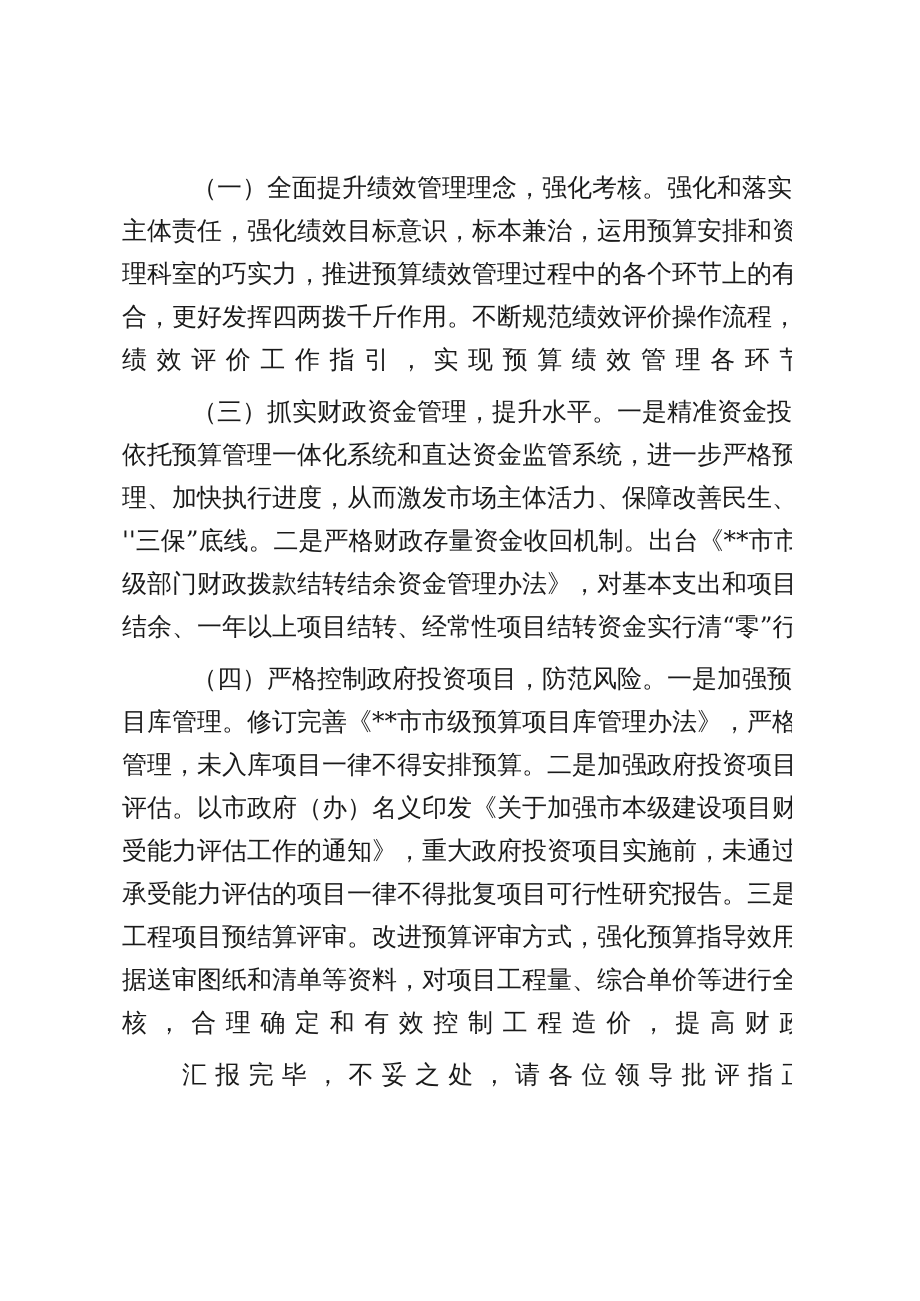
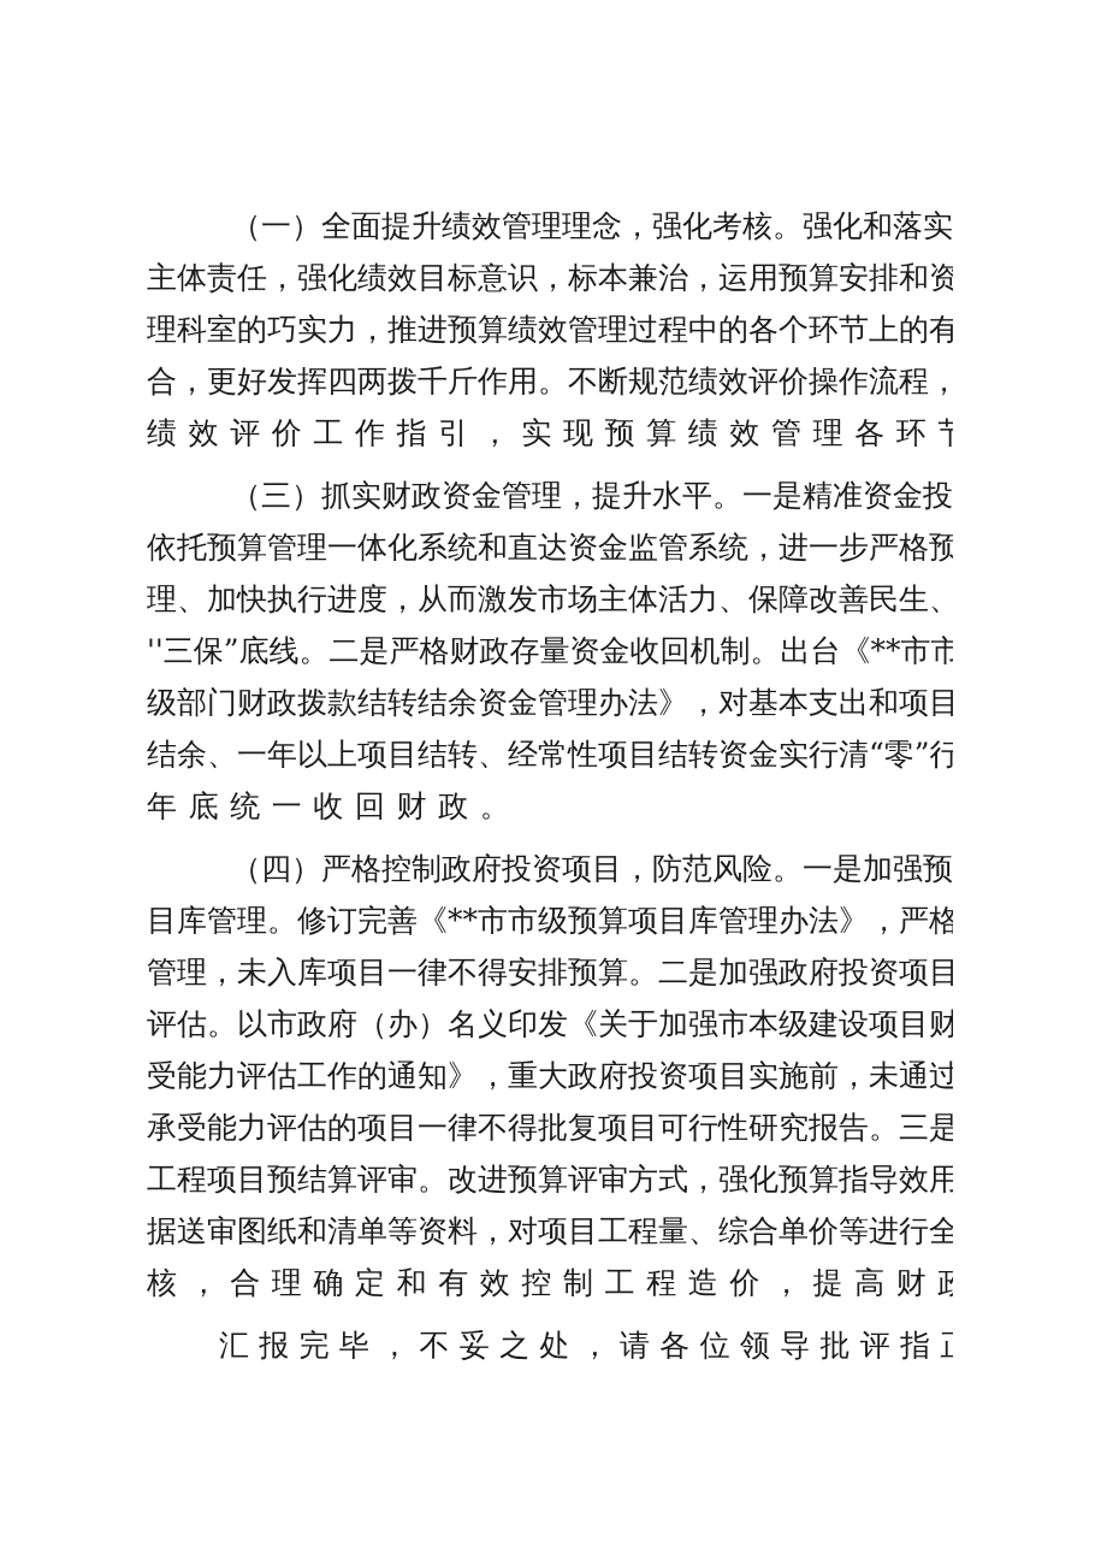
  （一）全面提升绩效管理理念，强化考核。强化和落实
  主体责任，强化绩效目标意识，标本兼治，运用预算安排和资
  理科室的巧实力，推进预算绩效管理过程中的各个环节上的有
  合，更好发挥四两拨千斤作用。不断规范绩效评价操作流程，
  绩效评价工作指引，实现预算绩效管理各环
  （三）抓实财政资金管理，提升水平。一是精准资金投
  依托预算管理一体化系统和直达资金监管系统，进一步严格预
  理、加快执行进度，从而激发市场主体活力、保障改善民生、
  ''三保”底线。二是严格财政存量资金收回机制。出台《**市市
  级部门财政拨款结转结余资金管理办法》，对基本支出和项目
  结余、一年以上项目结转、经常性项目结转资金实行清“零”行
+ 年底统一收回财政。
  （四）严格控制政府投资项目，防范风险。一是加强预
  目库管理。修订完善《**市市级预算项目库管理办法》，严格
  管理，未入库项目一律不得安排预算。二是加强政府投资项目
  评估。以市政府（办）名义印发《关于加强市本级建设项目财
  受能力评估工作的通知》，重大政府投资项目实施前，未通过
  承受能力评估的项目一律不得批复项目可行性研究报告。三是
  工程项目预结算评审。改进预算评审方式，强化预算指导效用
  据送审图纸和清单等资料，对项目工程量、综合单价等进行全
  核，合理确定和有效控制工程造价，提高财
  汇报完毕，不妥之处，请各位领导批评指
